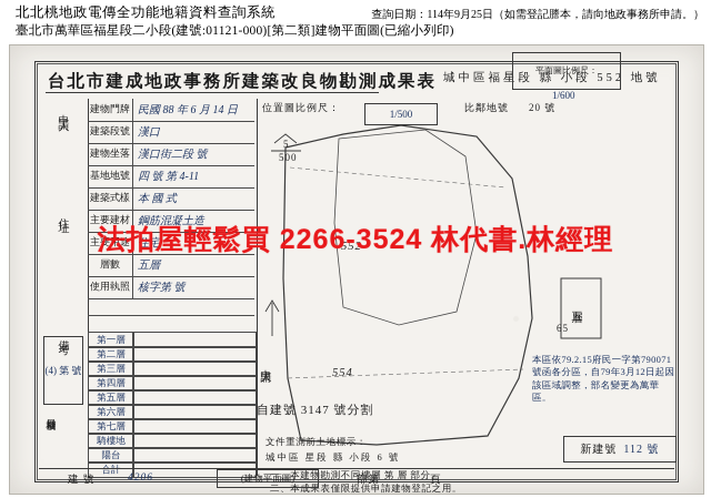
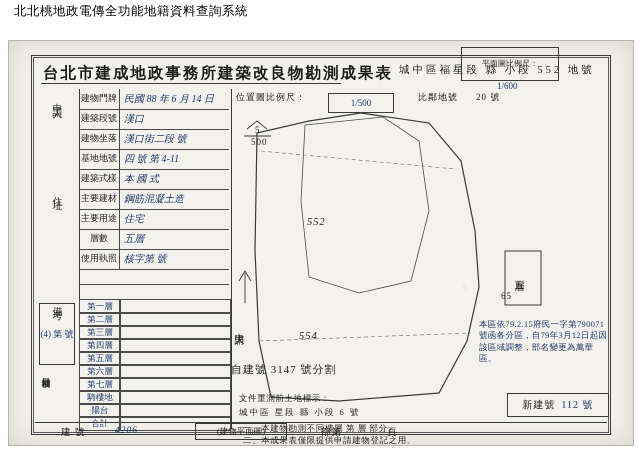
  北北桃地政電傳全功能地籍資料查詢系統
- 臺北市萬華區福星段二小段(建號:01121-000)[第二類]建物平面圖(已縮小列印)
- 查詢日期：114年9月25日（如需登記謄本，請向地政事務所申請。）
- 法拍屋輕鬆買 2266-3524 林代書.林經理
